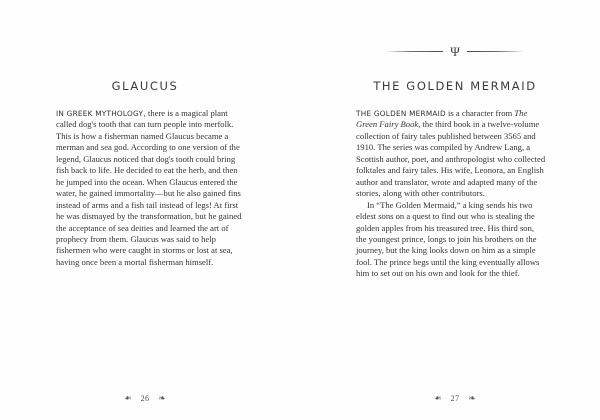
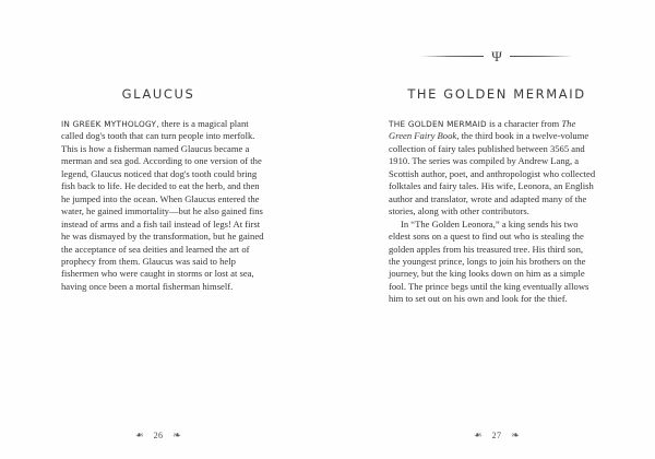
  GLAUCUS
  IN GREEK MYTHOLOGY, there is a magical plant called dog's tooth that can turn people into merfolk. This is how a fisherman named Glaucus became a merman and sea god. According to one version of the legend, Glaucus noticed that dog's tooth could bring fish back to life. He decided to eat the herb, and then he jumped into the ocean. When Glaucus entered the water, he gained immortality—but he also gained fins instead of arms and a fish tail instead of legs! At first he was dismayed by the transformation, but he gained the acceptance of sea deities and learned the art of prophecy from them. Glaucus was said to help fishermen who were caught in storms or lost at sea, having once been a mortal fisherman himself.
  26
  ❧
  Ψ
  THE GOLDEN MERMAID
  THE GOLDEN MERMAID is a character from The Green Fairy Book, the third book in a twelve-volume collection of fairy tales published between 3565 and 1910. The series was compiled by Andrew Lang, a Scottish author, poet, and anthropologist who collected folktales and fairy tales. His wife, Leonora, an English author and translator, wrote and adapted many of the stories, along with other contributors.
- In “The Golden Mermaid,” a king sends his two eldest sons on a quest to find out who is stealing the golden apples from his treasured tree. His third son, the youngest prince, longs to join his brothers on the journey, but the king looks down on him as a simple fool. The prince begs until the king eventually allows him to set out on his own and look for the thief.
+ In “The Golden Leonora,” a king sends his two eldest sons on a quest to find out who is stealing the golden apples from his treasured tree. His third son, the youngest prince, longs to join his brothers on the journey, but the king looks down on him as a simple fool. The prince begs until the king eventually allows him to set out on his own and look for the thief.
  27
  ❧
